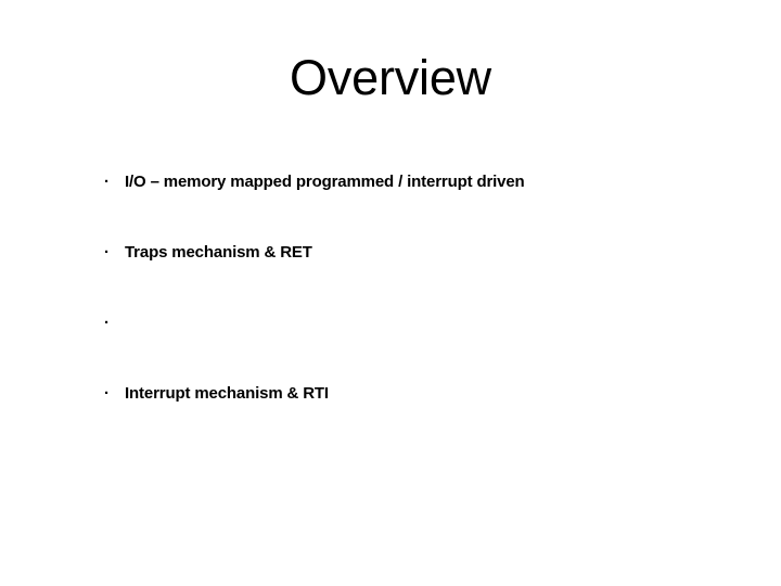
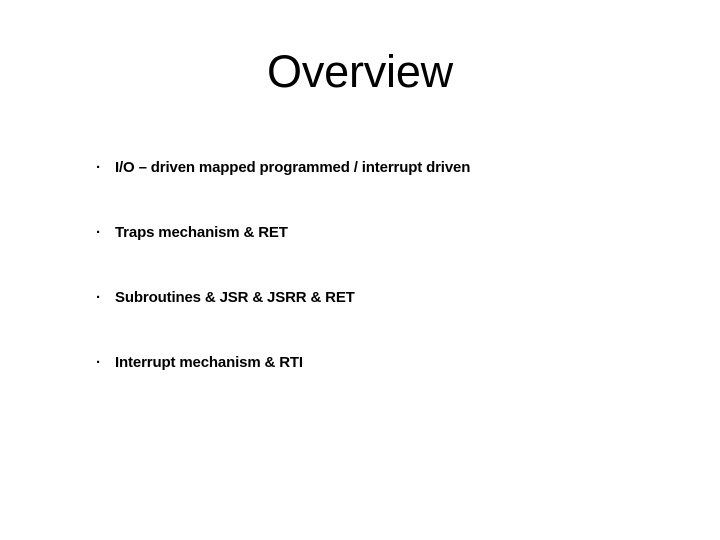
  Overview
  ·
- I/O – memory mapped programmed / interrupt driven
+ I/O – driven mapped programmed / interrupt driven
  ·
  Traps mechanism & RET
  ·
+ Subroutines & JSR & JSRR & RET
  ·
  Interrupt mechanism & RTI
